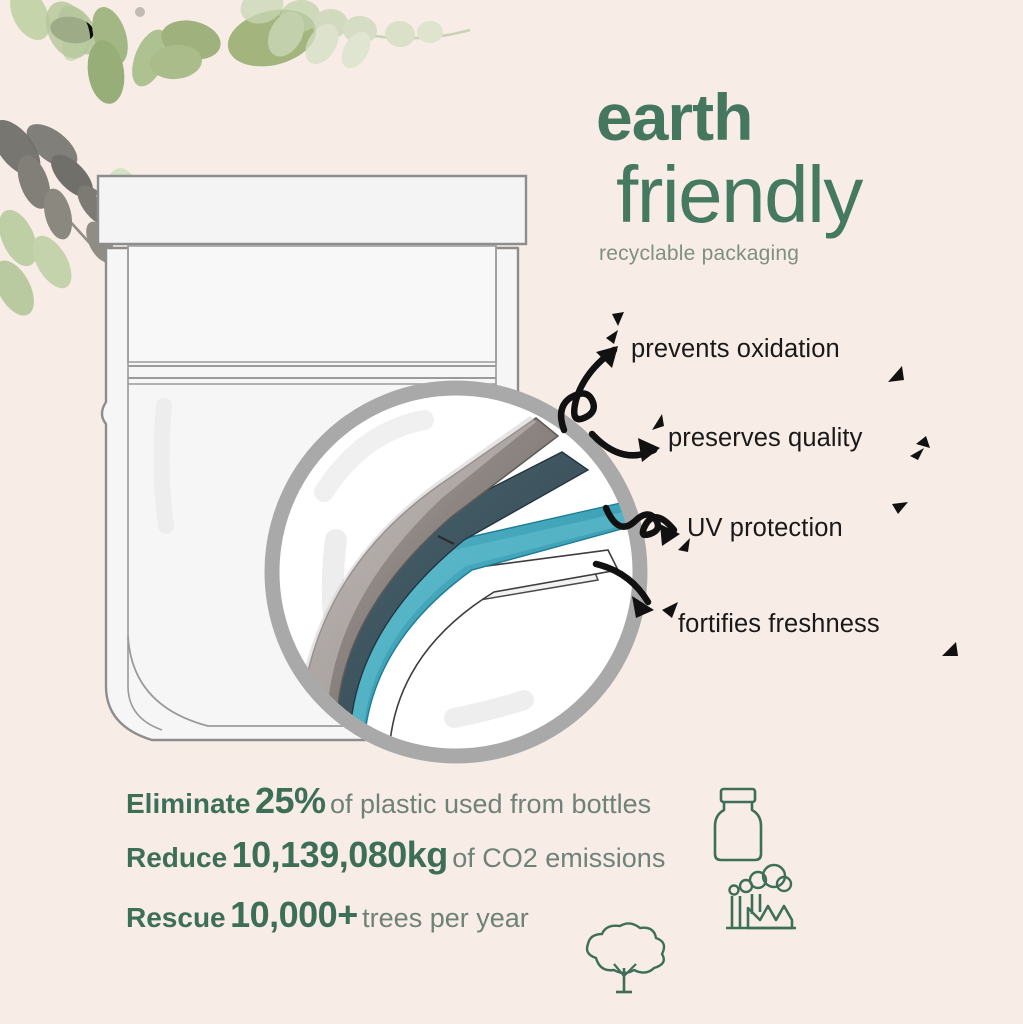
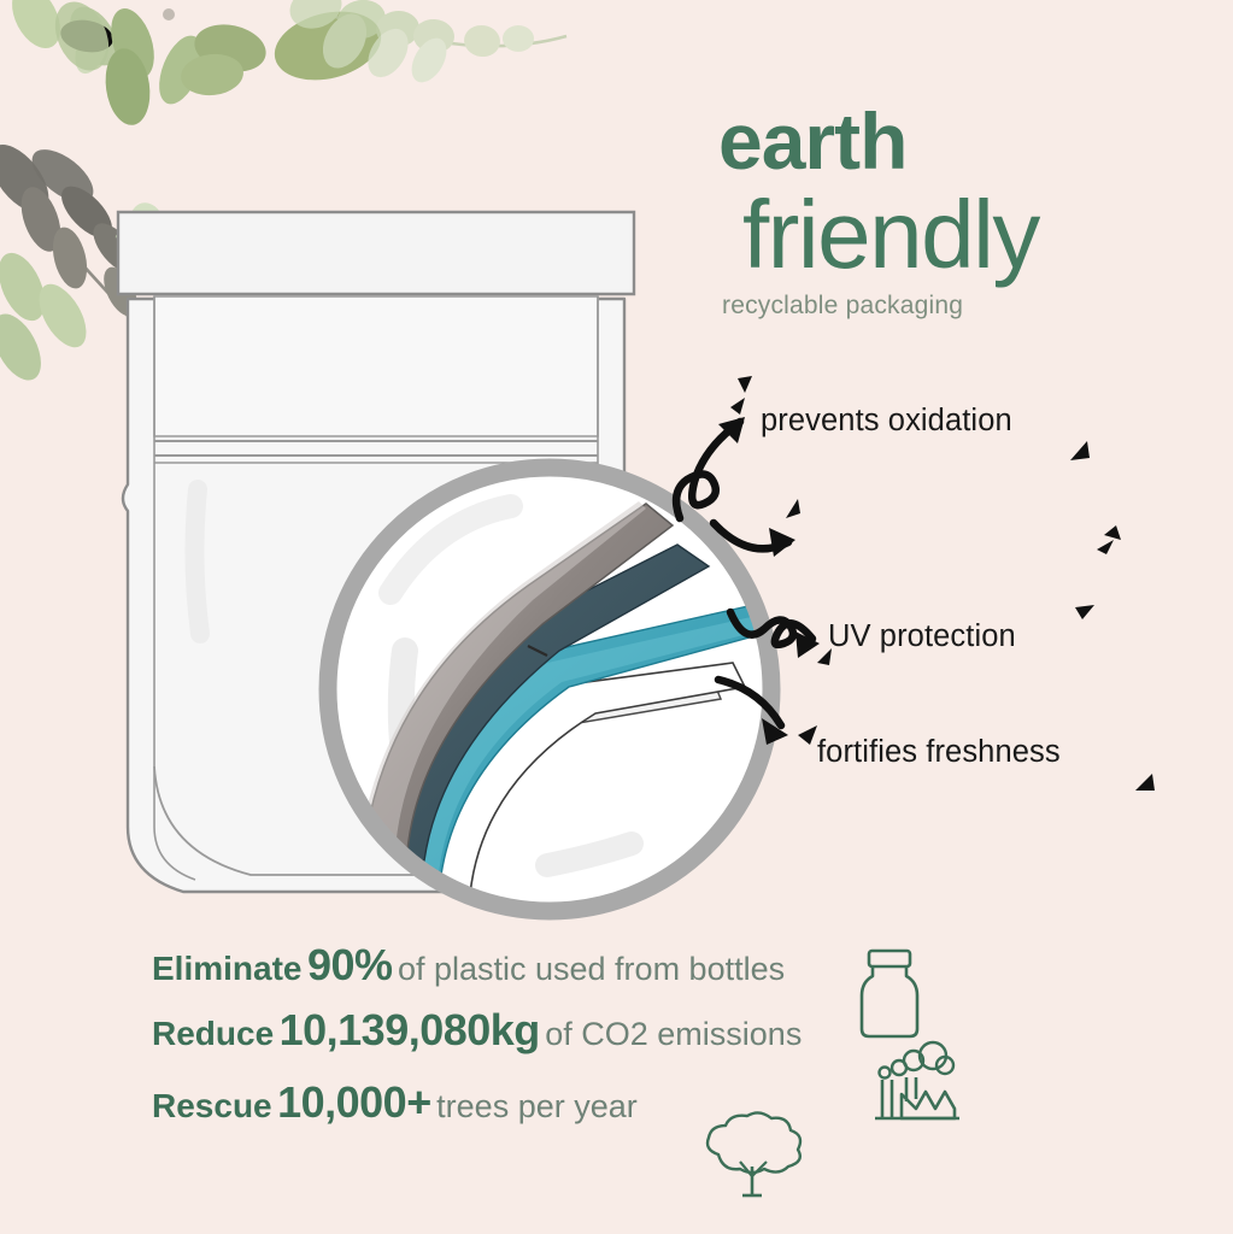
  earth
  friendly
  recyclable packaging
  prevents oxidation
- preserves quality
  UV protection
  fortifies freshness
- Eliminate 25% of plastic used from bottles
+ Eliminate 90% of plastic used from bottles
  Reduce 10,139,080kg of CO2 emissions
  Rescue 10,000+ trees per year
